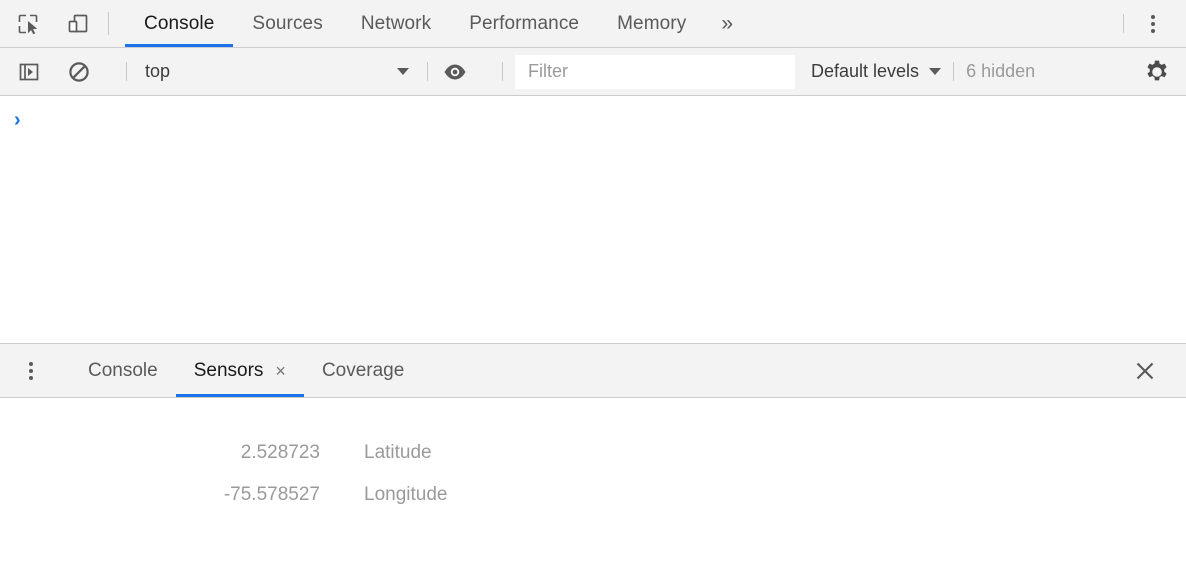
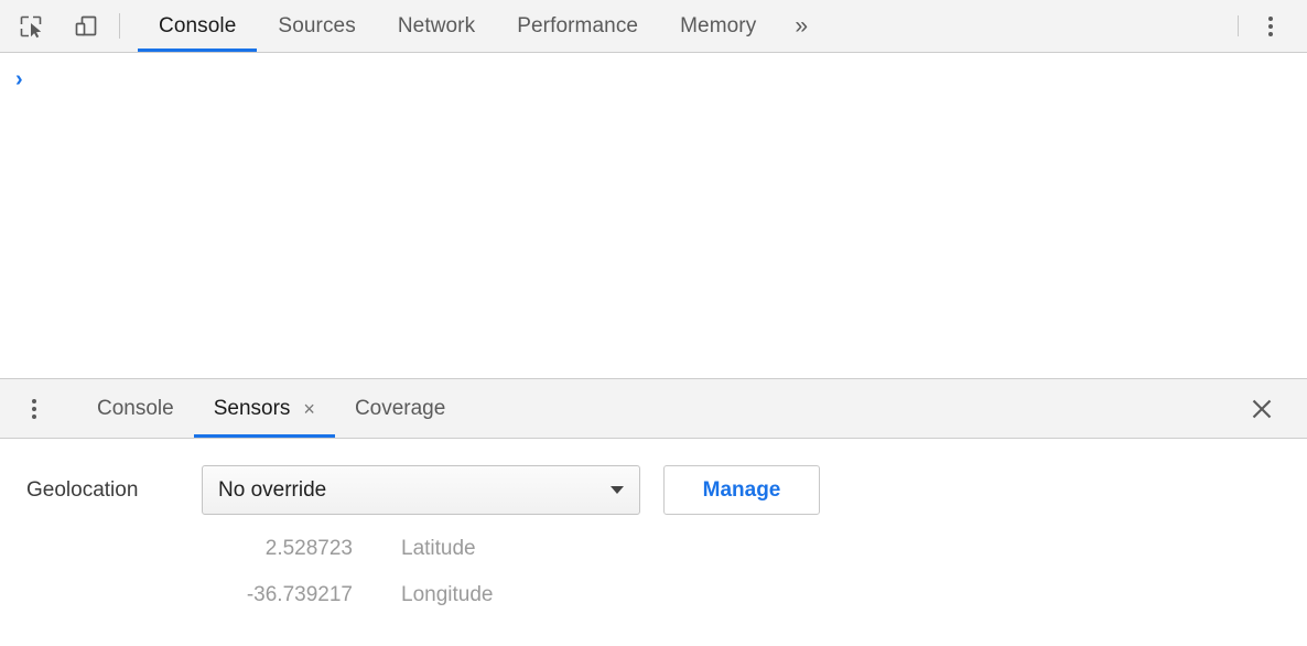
  Console
  Sources
  Network
  Performance
  Memory
  »
- top
- Filter
- Default levels
- 6 hidden
  ›
  Console
  Sensors
  ×
  Coverage
+ Geolocation
+ No override
+ Manage
  2.528723
  Latitude
- -75.578527
+ -36.739217
  Longitude
